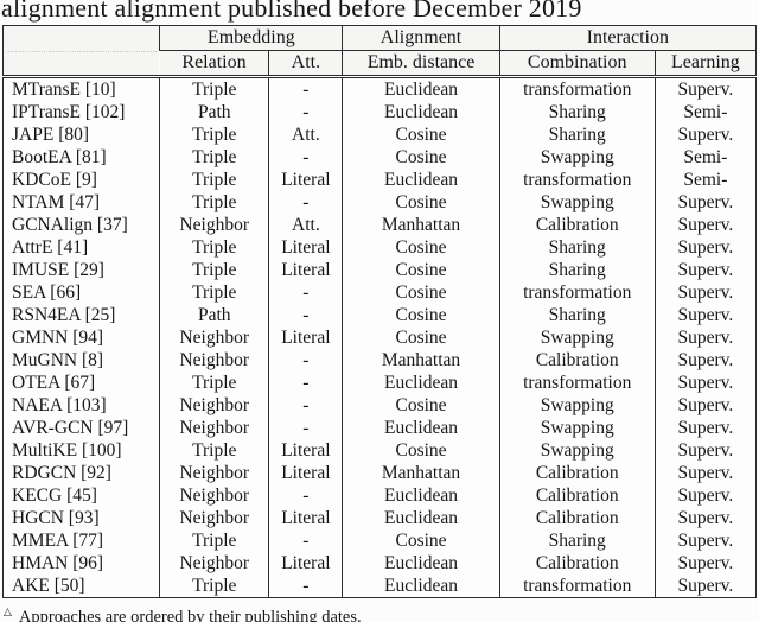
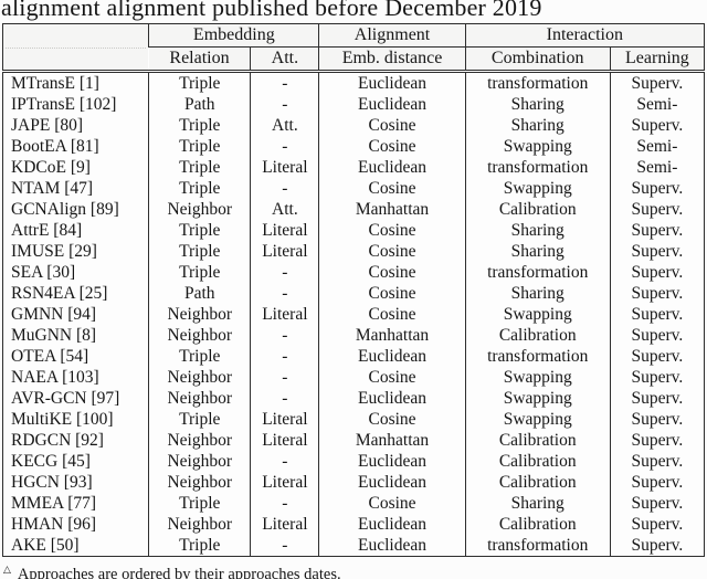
  alignment alignment published before December 2019
  	Embedding	Alignment	Interaction
  Relation	Att.	Emb. distance	Combination	Learning
- MTransE [10]	Triple	-	Euclidean	transformation	Superv.
+ MTransE [1]	Triple	-	Euclidean	transformation	Superv.
  IPTransE [102]	Path	-	Euclidean	Sharing	Semi-
  JAPE [80]	Triple	Att.	Cosine	Sharing	Superv.
  BootEA [81]	Triple	-	Cosine	Swapping	Semi-
  KDCoE [9]	Triple	Literal	Euclidean	transformation	Semi-
  NTAM [47]	Triple	-	Cosine	Swapping	Superv.
- GCNAlign [37]	Neighbor	Att.	Manhattan	Calibration	Superv.
+ GCNAlign [89]	Neighbor	Att.	Manhattan	Calibration	Superv.
- AttrE [41]	Triple	Literal	Cosine	Sharing	Superv.
+ AttrE [84]	Triple	Literal	Cosine	Sharing	Superv.
  IMUSE [29]	Triple	Literal	Cosine	Sharing	Superv.
- SEA [66]	Triple	-	Cosine	transformation	Superv.
+ SEA [30]	Triple	-	Cosine	transformation	Superv.
  RSN4EA [25]	Path	-	Cosine	Sharing	Superv.
  GMNN [94]	Neighbor	Literal	Cosine	Swapping	Superv.
  MuGNN [8]	Neighbor	-	Manhattan	Calibration	Superv.
- OTEA [67]	Triple	-	Euclidean	transformation	Superv.
+ OTEA [54]	Triple	-	Euclidean	transformation	Superv.
  NAEA [103]	Neighbor	-	Cosine	Swapping	Superv.
  AVR-GCN [97]	Neighbor	-	Euclidean	Swapping	Superv.
  MultiKE [100]	Triple	Literal	Cosine	Swapping	Superv.
  RDGCN [92]	Neighbor	Literal	Manhattan	Calibration	Superv.
  KECG [45]	Neighbor	-	Euclidean	Calibration	Superv.
  HGCN [93]	Neighbor	Literal	Euclidean	Calibration	Superv.
  MMEA [77]	Triple	-	Cosine	Sharing	Superv.
  HMAN [96]	Neighbor	Literal	Euclidean	Calibration	Superv.
  AKE [50]	Triple	-	Euclidean	transformation	Superv.
- △Approaches are ordered by their publishing dates.
+ △Approaches are ordered by their approaches dates.
